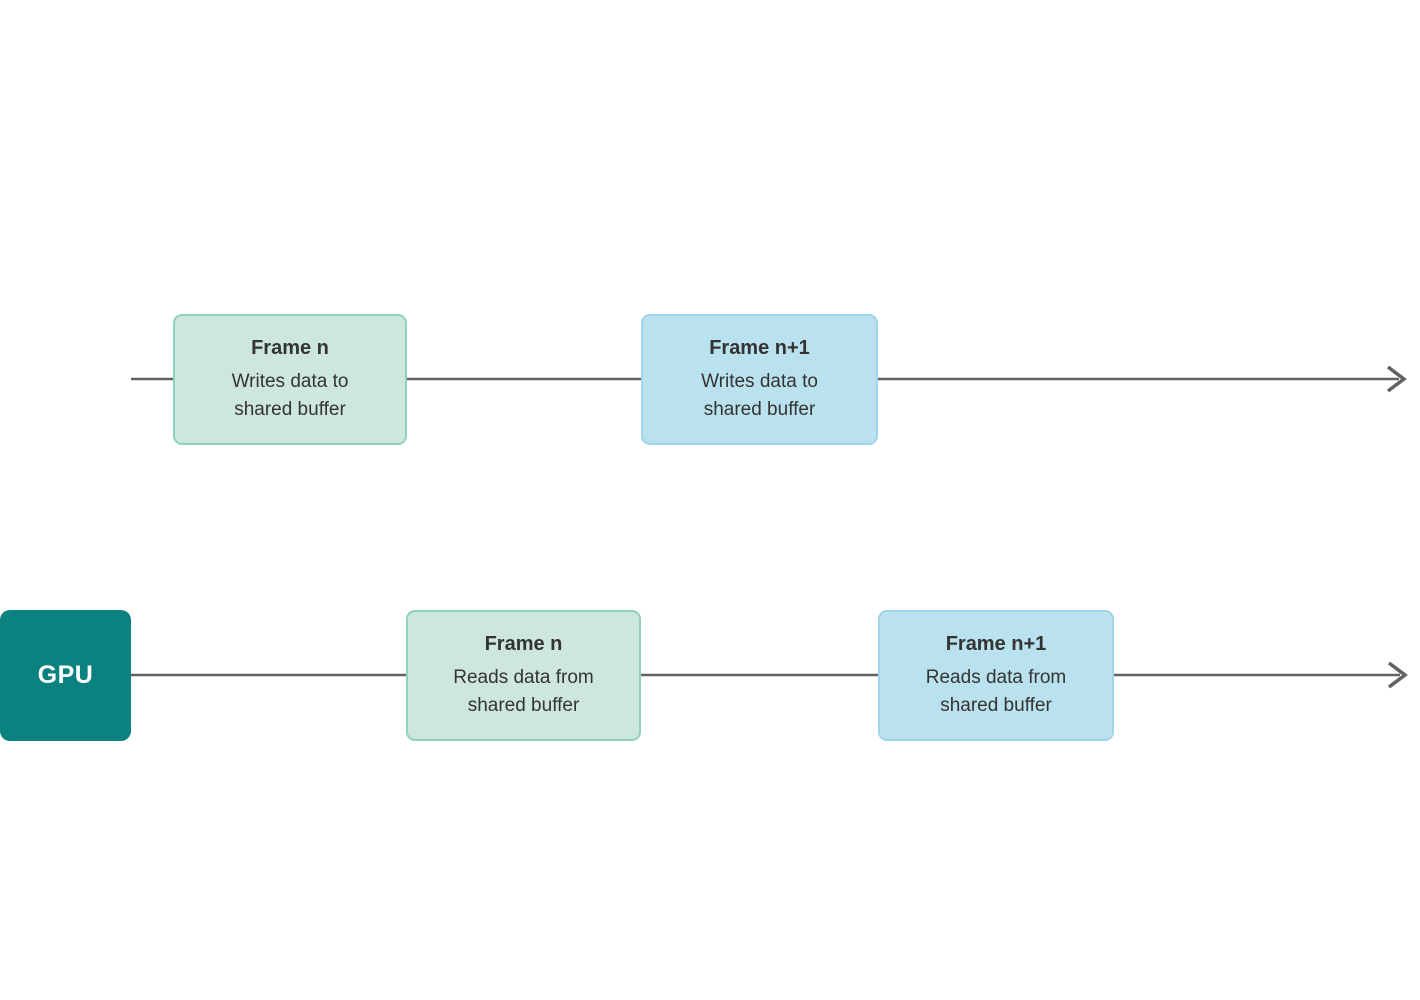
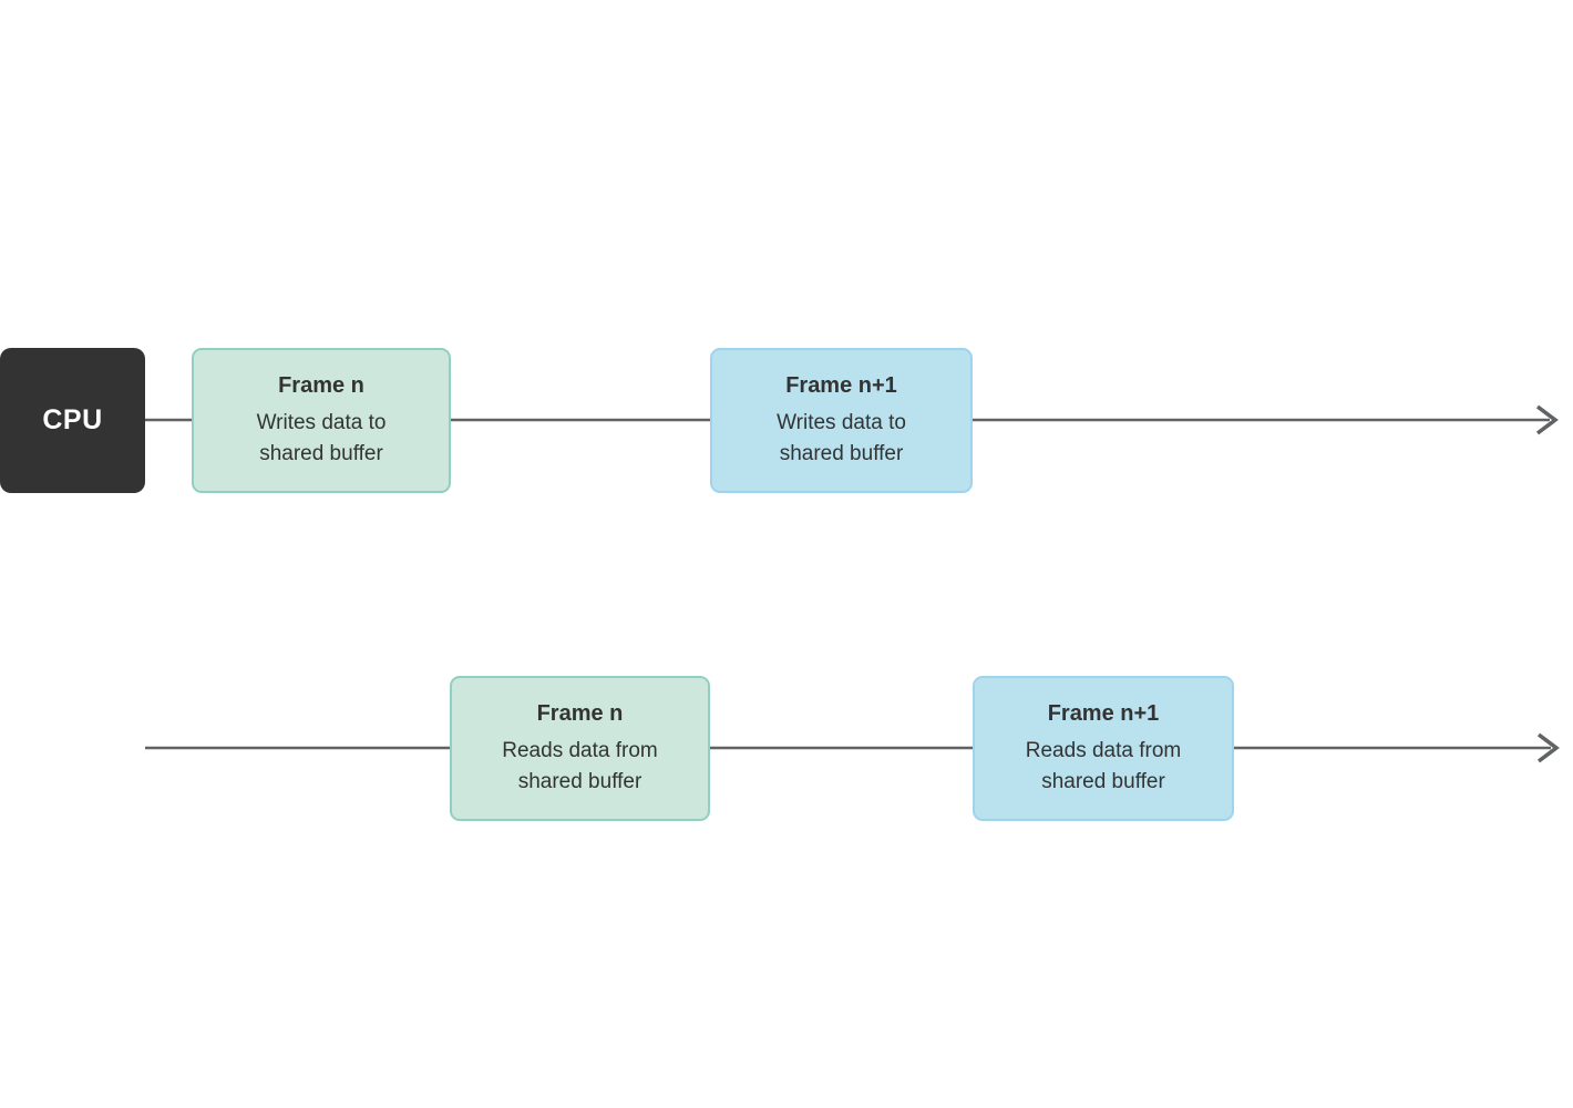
+ CPU
  Frame n
  Writes data to
  shared buffer
  Frame n+1
  Writes data to
  shared buffer
- GPU
  Frame n
  Reads data from
  shared buffer
  Frame n+1
  Reads data from
  shared buffer
